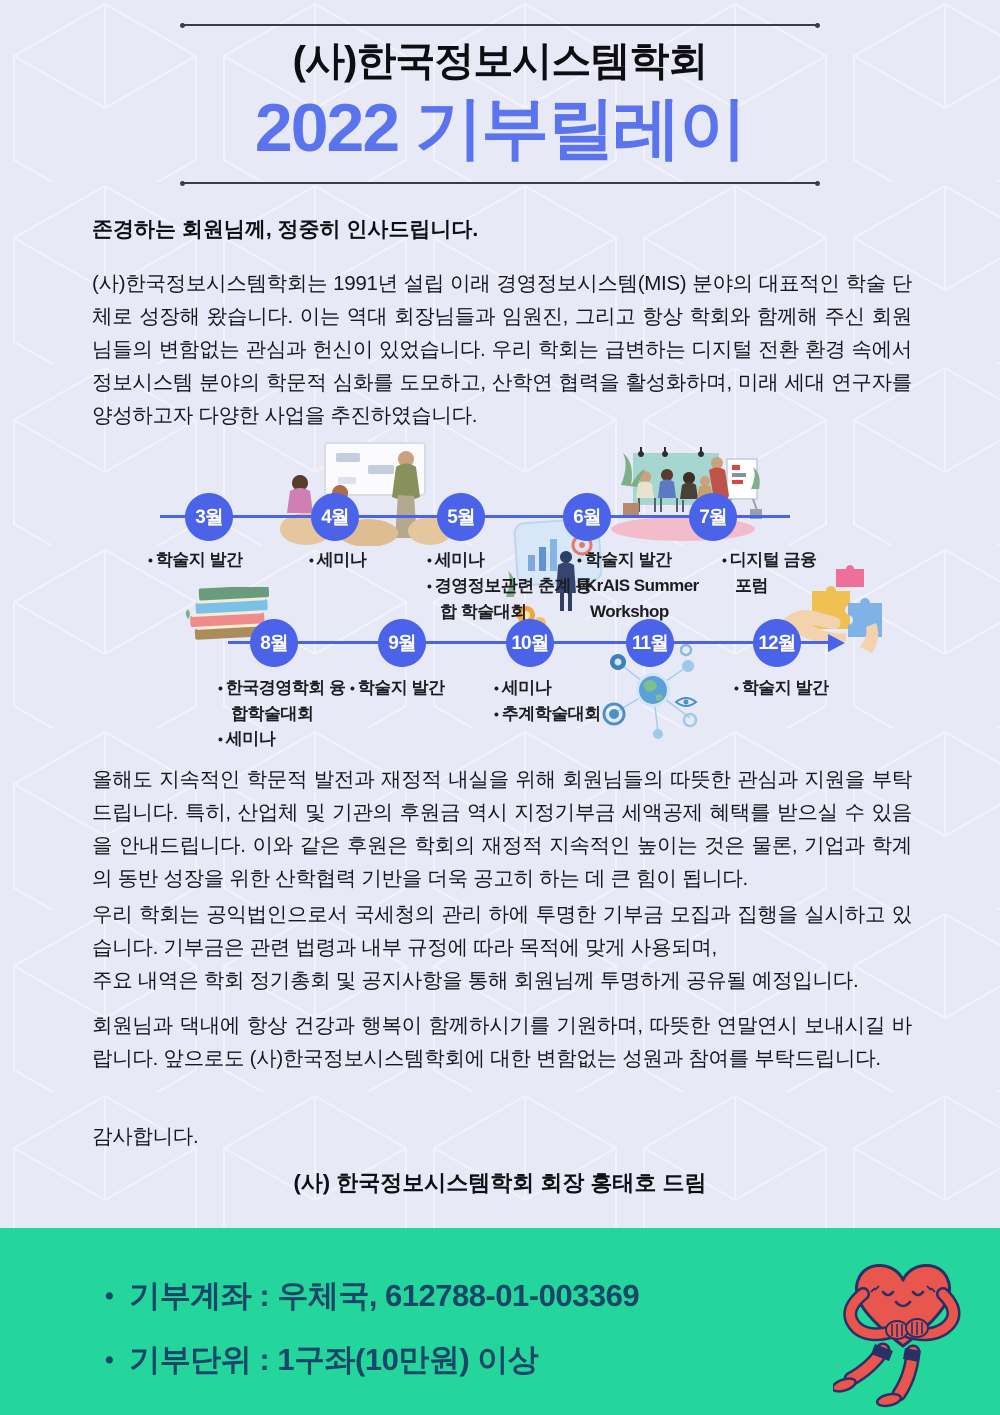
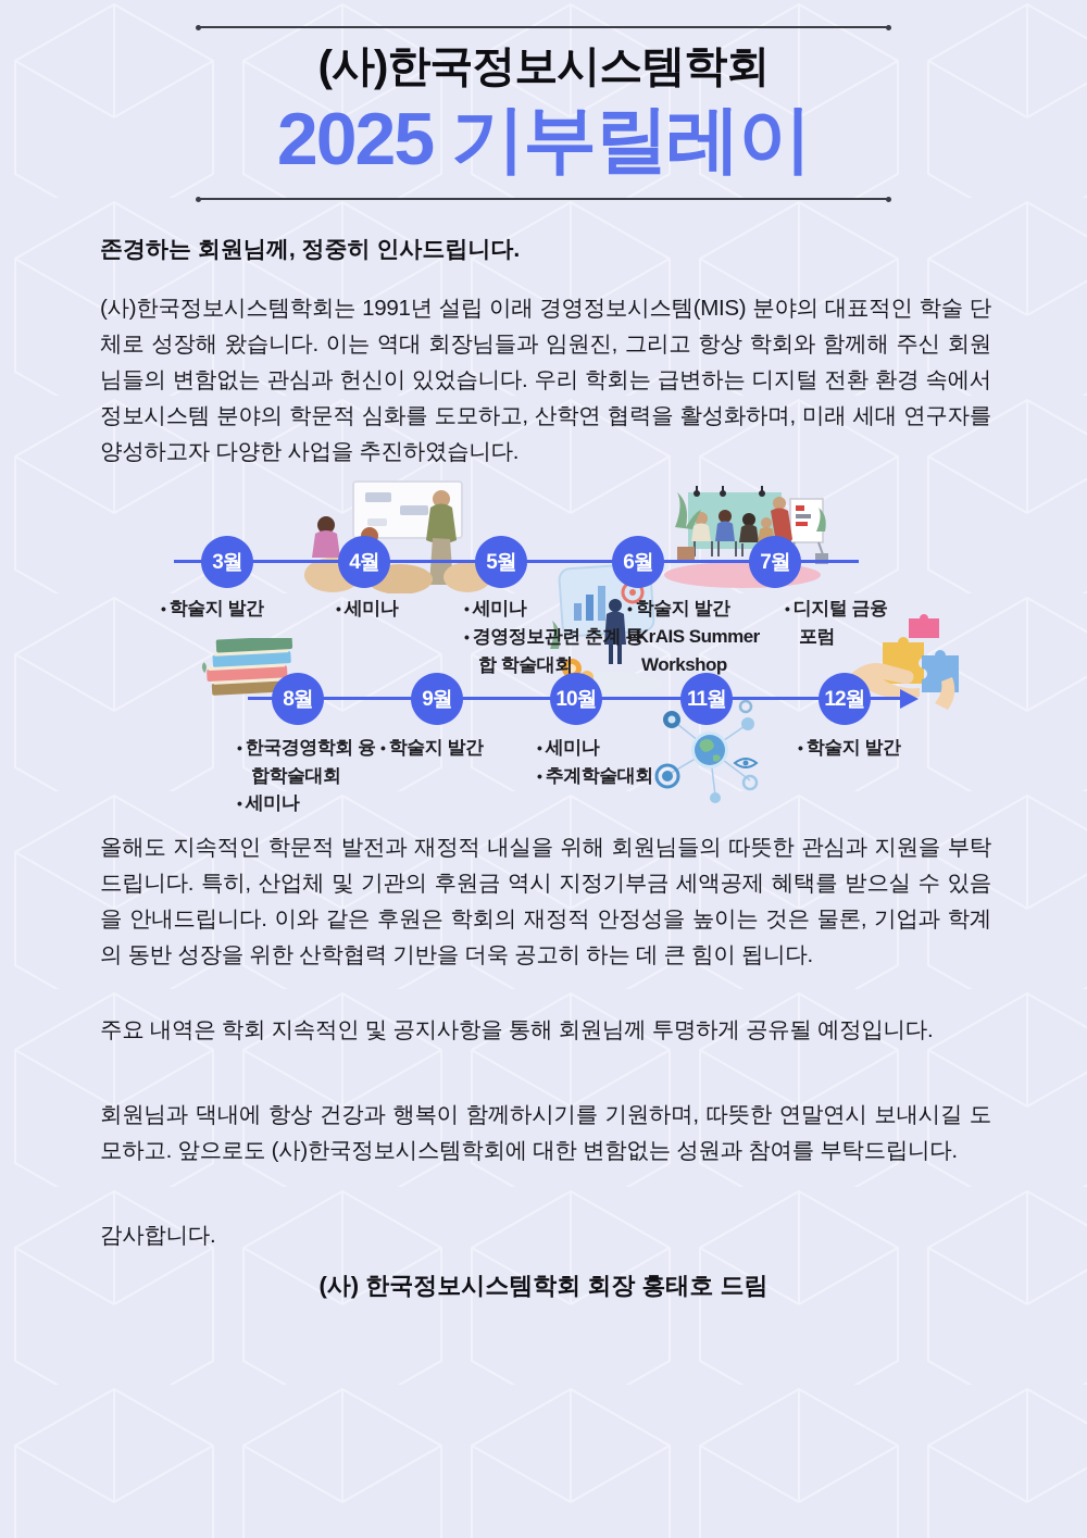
  (사)한국정보시스템학회
- 2022 기부릴레이
+ 2025 기부릴레이
  존경하는 회원님께, 정중히 인사드립니다.
  (사)한국정보시스템학회는 1991년 설립 이래 경영정보시스템(MIS) 분야의 대표적인 학술 단체로 성장해 왔습니다. 이는 역대 회장님들과 임원진, 그리고 항상 학회와 함께해 주신 회원님들의 변함없는 관심과 헌신이 있었습니다. 우리 학회는 급변하는 디지털 전환 환경 속에서 정보시스템 분야의 학문적 심화를 도모하고, 산학연 협력을 활성화하며, 미래 세대 연구자를 양성하고자 다양한 사업을 추진하였습니다.
  3월
  4월
  5월
  6월
  7월
  학술지 발간
  세미나
  세미나
  경영정보관련 춘계 통합 학술대회
  학술지 발간
  KrAIS Summer Workshop
  디지털 금융포럼
  8월
  9월
  10월
  11월
  12월
  한국경영학회 융합학술대회
  세미나
  학술지 발간
  세미나
  추계학술대회
  학술지 발간
- 올해도 지속적인 학문적 발전과 재정적 내실을 위해 회원님들의 따뜻한 관심과 지원을 부탁드립니다. 특히, 산업체 및 기관의 후원금 역시 지정기부금 세액공제 혜택를 받으실 수 있음을 안내드립니다. 이와 같은 후원은 학회의 재정적 지속적인 높이는 것은 물론, 기업과 학계의 동반 성장을 위한 산학협력 기반을 더욱 공고히 하는 데 큰 힘이 됩니다.
+ 올해도 지속적인 학문적 발전과 재정적 내실을 위해 회원님들의 따뜻한 관심과 지원을 부탁드립니다. 특히, 산업체 및 기관의 후원금 역시 지정기부금 세액공제 혜택를 받으실 수 있음을 안내드립니다. 이와 같은 후원은 학회의 재정적 안정성을 높이는 것은 물론, 기업과 학계의 동반 성장을 위한 산학협력 기반을 더욱 공고히 하는 데 큰 힘이 됩니다.
- 우리 학회는 공익법인으로서 국세청의 관리 하에 투명한 기부금 모집과 집행을 실시하고 있습니다. 기부금은 관련 법령과 내부 규정에 따라 목적에 맞게 사용되며,
- 주요 내역은 학회 정기총회 및 공지사항을 통해 회원님께 투명하게 공유될 예정입니다.
+ 주요 내역은 학회 지속적인 및 공지사항을 통해 회원님께 투명하게 공유될 예정입니다.
- 회원님과 댁내에 항상 건강과 행복이 함께하시기를 기원하며, 따뜻한 연말연시 보내시길 바랍니다. 앞으로도 (사)한국정보시스템학회에 대한 변함없는 성원과 참여를 부탁드립니다.
+ 회원님과 댁내에 항상 건강과 행복이 함께하시기를 기원하며, 따뜻한 연말연시 보내시길 도모하고. 앞으로도 (사)한국정보시스템학회에 대한 변함없는 성원과 참여를 부탁드립니다.
  감사합니다.
  (사) 한국정보시스템학회 회장 홍태호 드림
- 기부계좌 : 우체국, 612788-01-003369
- 기부단위 : 1구좌(10만원) 이상
